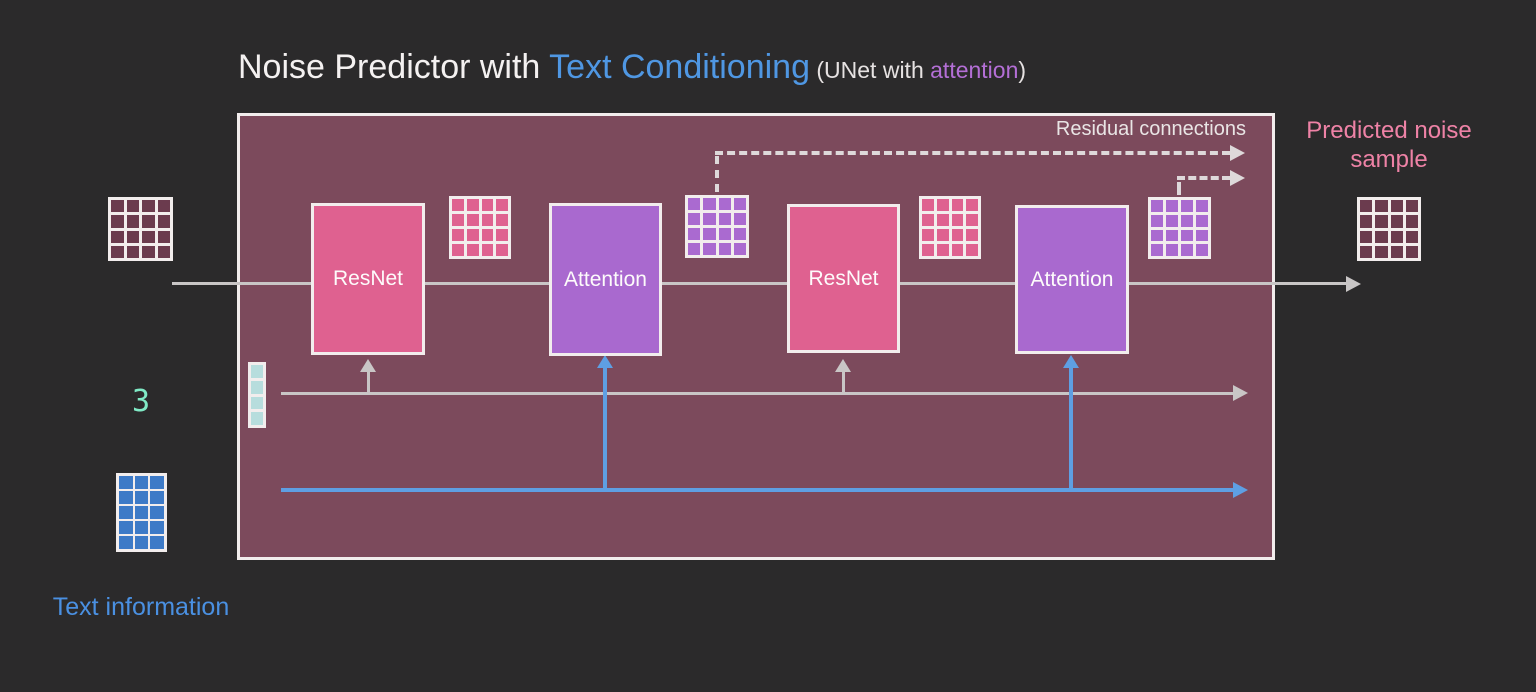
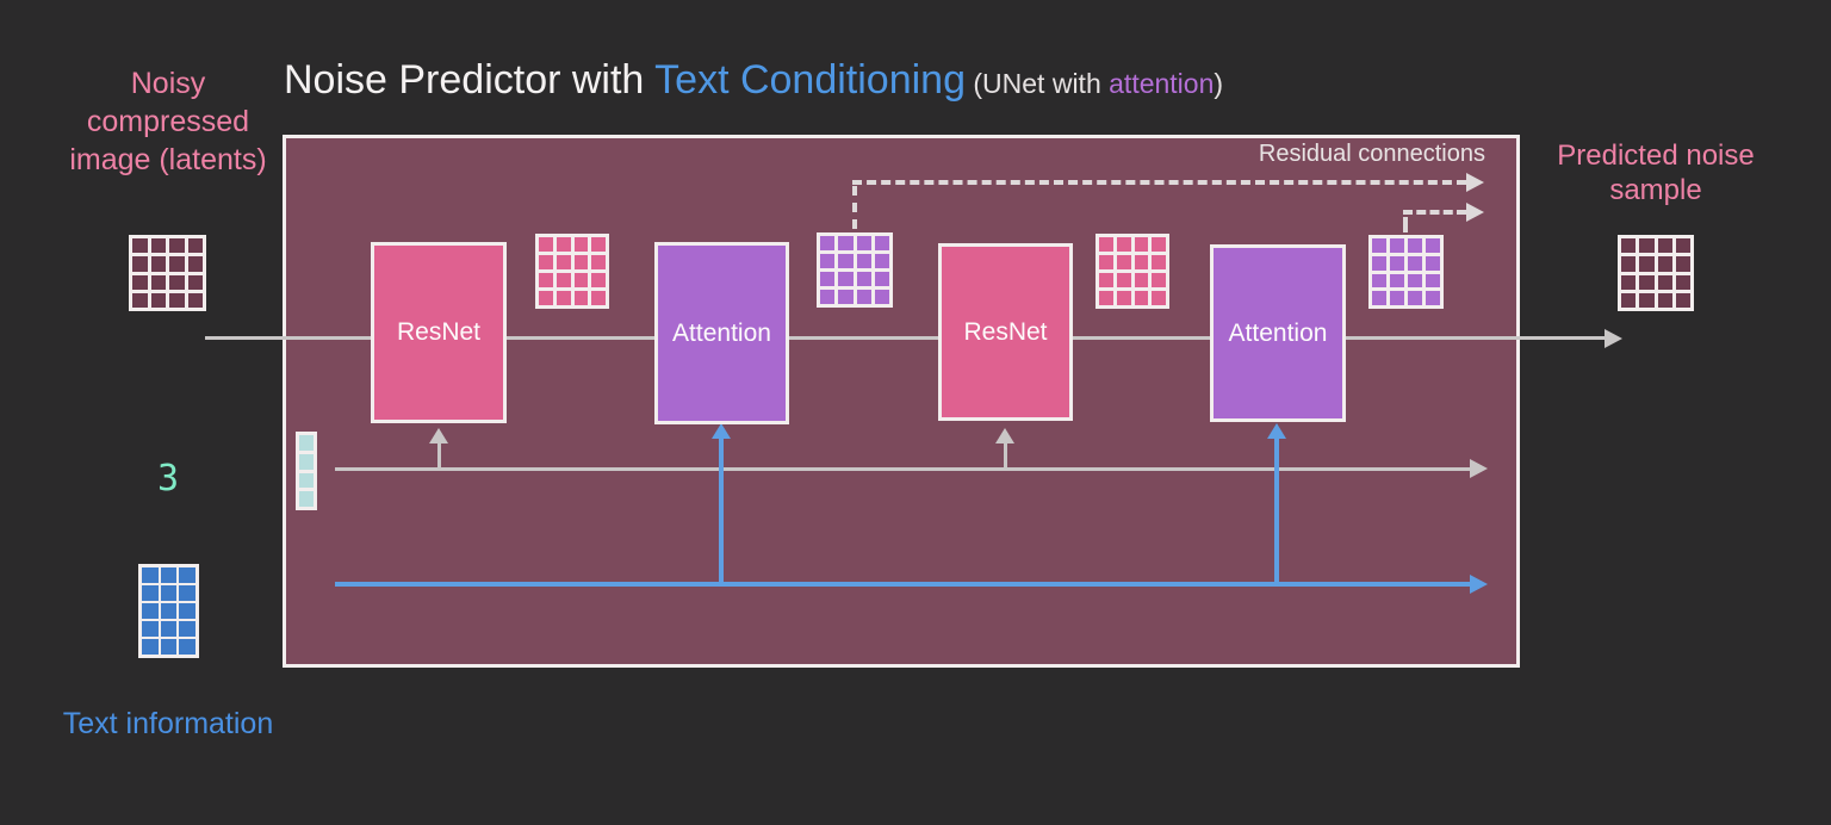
  Noise Predictor with Text Conditioning (UNet with attention)
+ Noisy compressed image (latents)
  3
  Text information
  Predicted noise sample
  Residual connections
  ResNet
  Attention
  ResNet
  Attention
